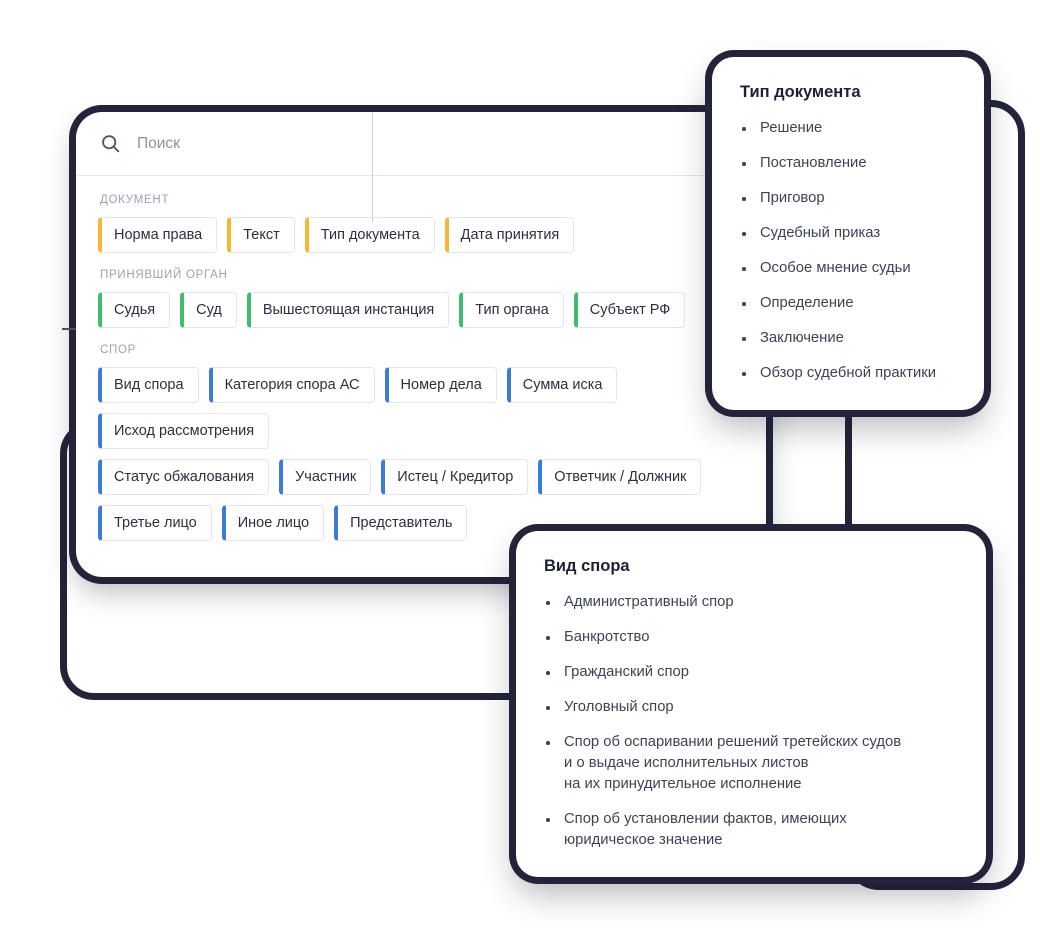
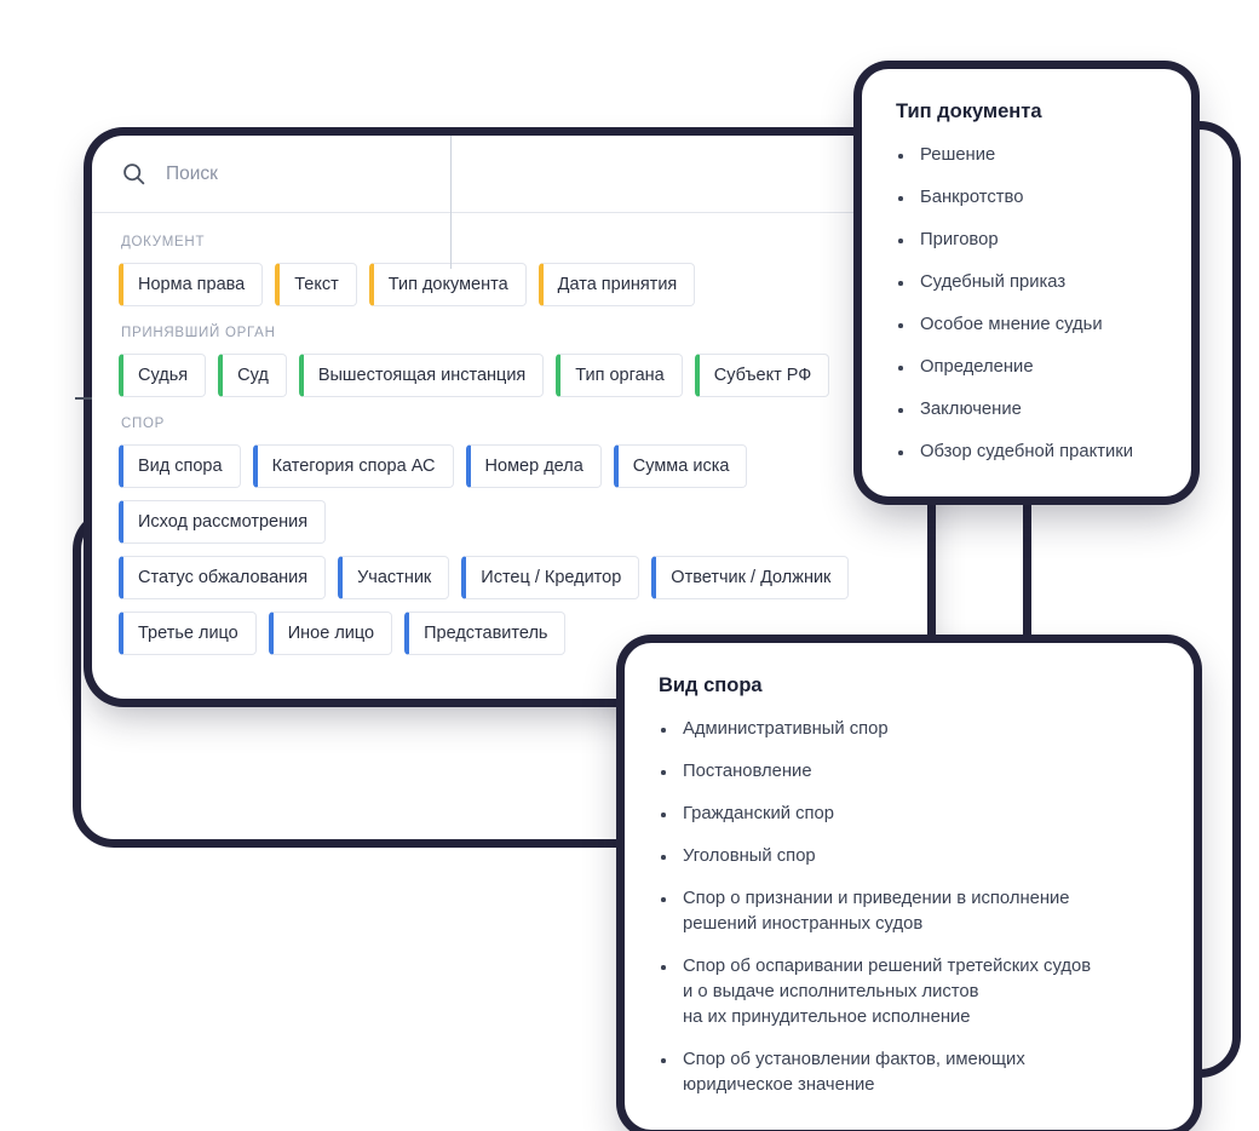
  Поиск
  ДОКУМЕНТ
  Норма права
  Текст
  Тип документа
  Дата принятия
  ПРИНЯВШИЙ ОРГАН
  Судья
  Суд
  Вышестоящая инстанция
  Тип органа
  Субъект РФ
  СПОР
  Вид спора
  Категория спора АС
  Номер дела
  Сумма иска
  Исход рассмотрения
  Статус обжалования
  Участник
  Истец / Кредитор
  Ответчик / Должник
  Третье лицо
  Иное лицо
  Представитель
  Тип документа
  Решение
- Постановление
+ Банкротство
  Приговор
  Судебный приказ
  Особое мнение судьи
  Определение
  Заключение
  Обзор судебной практики
  Вид спора
  Административный спор
- Банкротство
+ Постановление
  Гражданский спор
  Уголовный спор
+ Спор о признании и приведении в исполнение
+ решений иностранных судов
  Спор об оспаривании решений третейских судов
  и о выдаче исполнительных листов
  на их принудительное исполнение
  Спор об установлении фактов, имеющих
  юридическое значение
